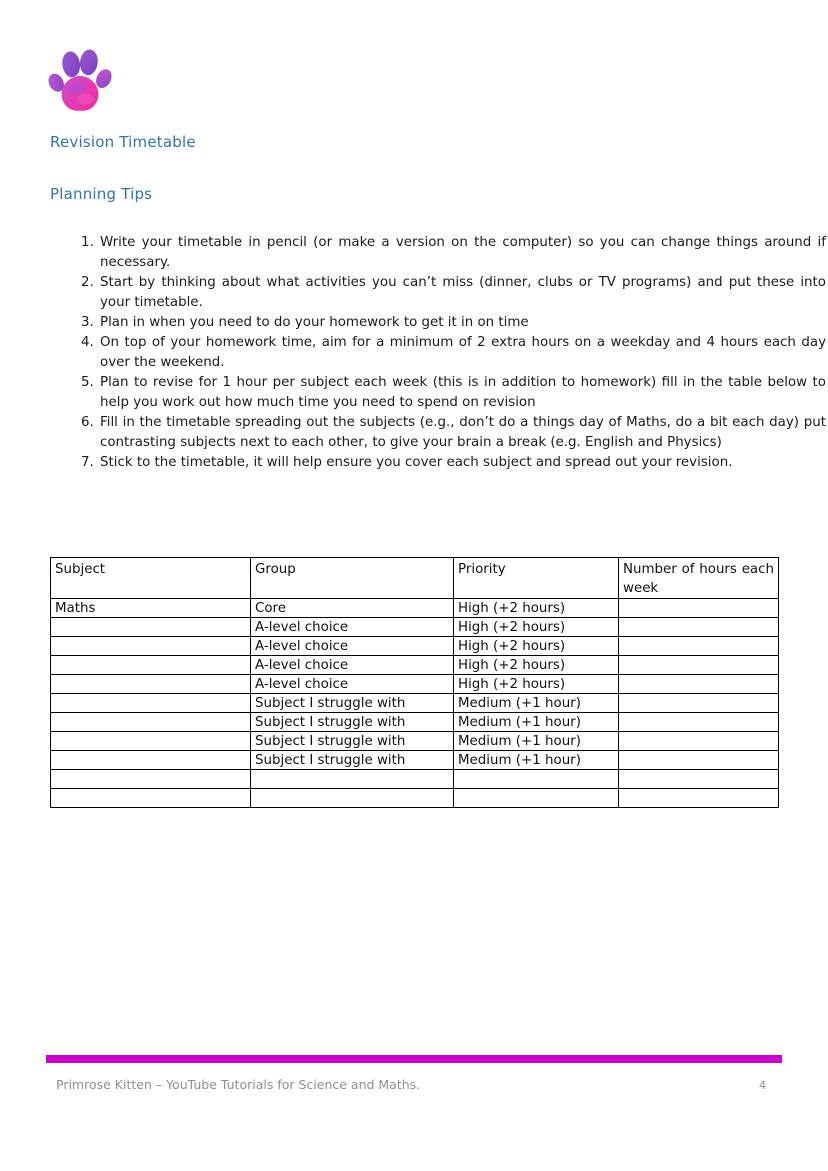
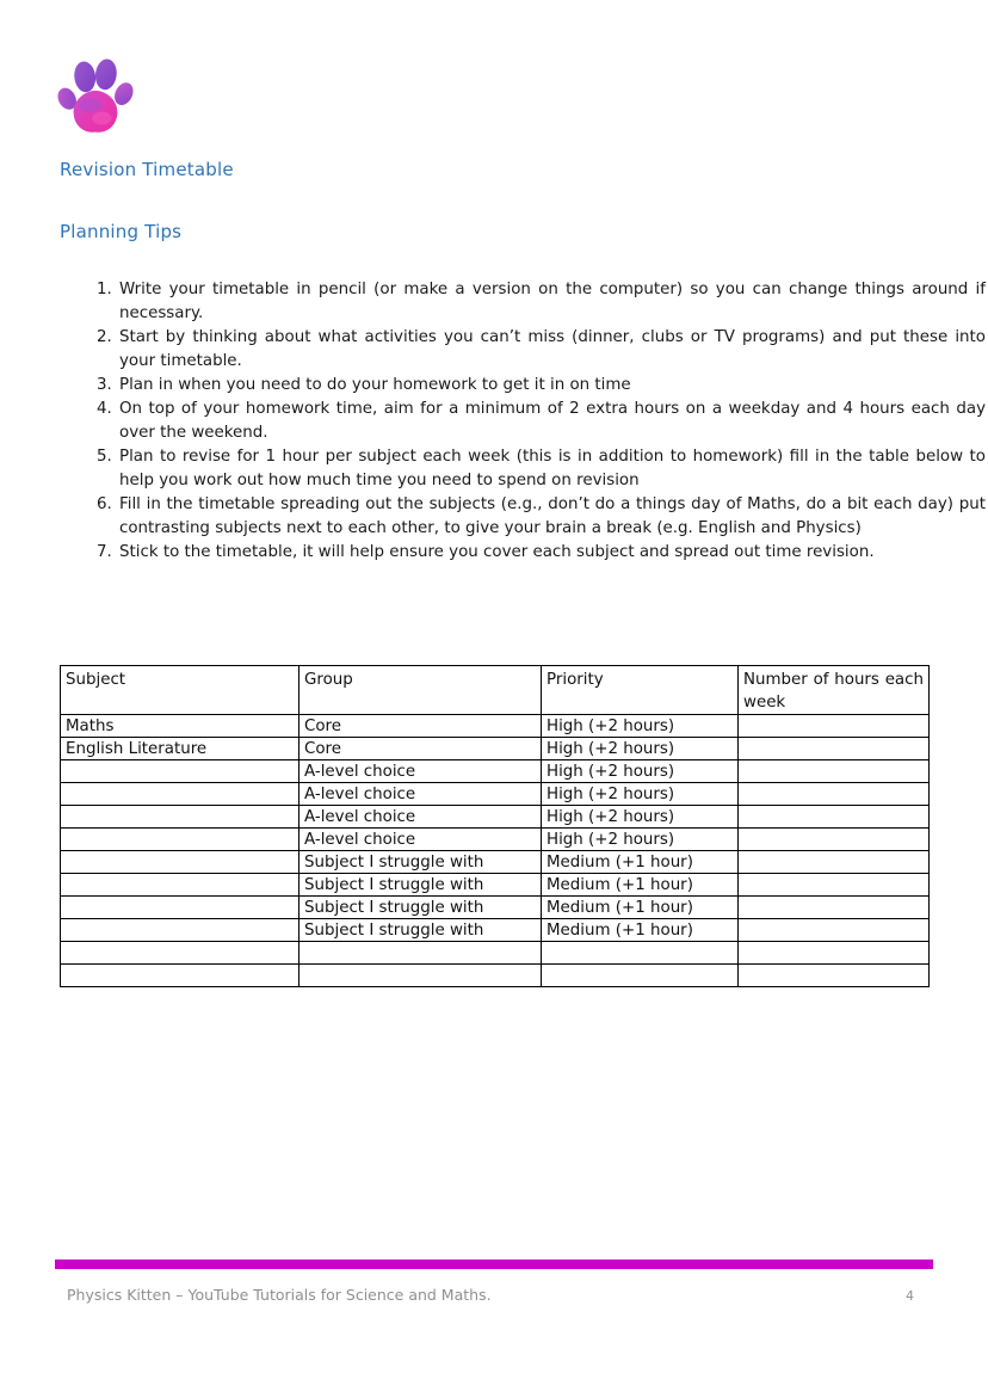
  Revision Timetable
  Planning Tips
  Write your timetable in pencil (or make a version on the computer) so you can change things around if necessary.
  Start by thinking about what activities you can’t miss (dinner, clubs or TV programs) and put these into your timetable.
  Plan in when you need to do your homework to get it in on time
  On top of your homework time, aim for a minimum of 2 extra hours on a weekday and 4 hours each day over the weekend.
  Plan to revise for 1 hour per subject each week (this is in addition to homework) fill in the table below to help you work out how much time you need to spend on revision
  Fill in the timetable spreading out the subjects (e.g., don’t do a things day of Maths, do a bit each day) put contrasting subjects next to each other, to give your brain a break (e.g. English and Physics)
- Stick to the timetable, it will help ensure you cover each subject and spread out your revision.
+ Stick to the timetable, it will help ensure you cover each subject and spread out time revision.
  Subject	Group	Priority	Number of hours each week
  Maths	Core	High (+2 hours)
+ English Literature	Core	High (+2 hours)
  	A-level choice	High (+2 hours)
  	A-level choice	High (+2 hours)
  	A-level choice	High (+2 hours)
  	A-level choice	High (+2 hours)
  	Subject I struggle with	Medium (+1 hour)
  	Subject I struggle with	Medium (+1 hour)
  	Subject I struggle with	Medium (+1 hour)
  	Subject I struggle with	Medium (+1 hour)
- Primrose Kitten – YouTube Tutorials for Science and Maths.
+ Physics Kitten – YouTube Tutorials for Science and Maths.
  4
